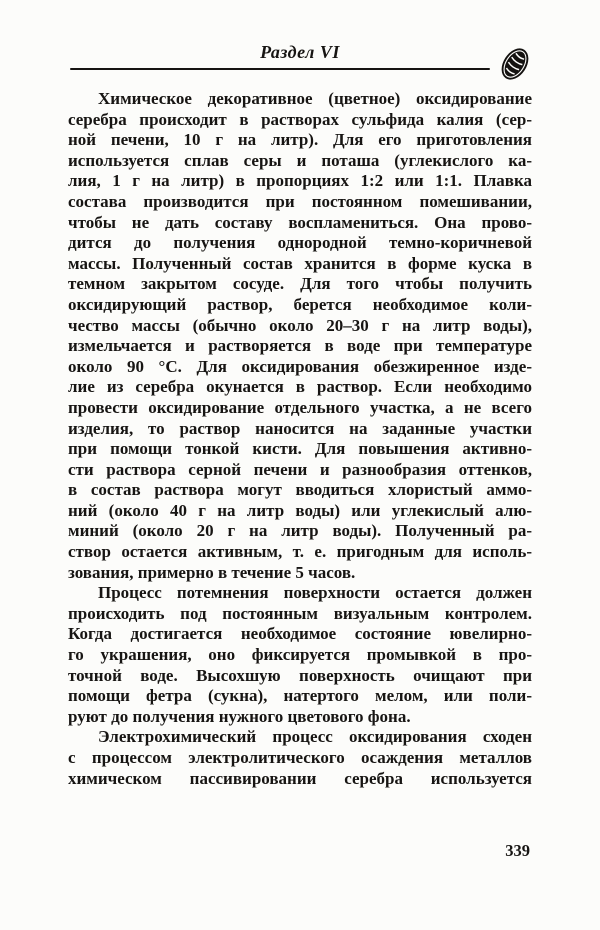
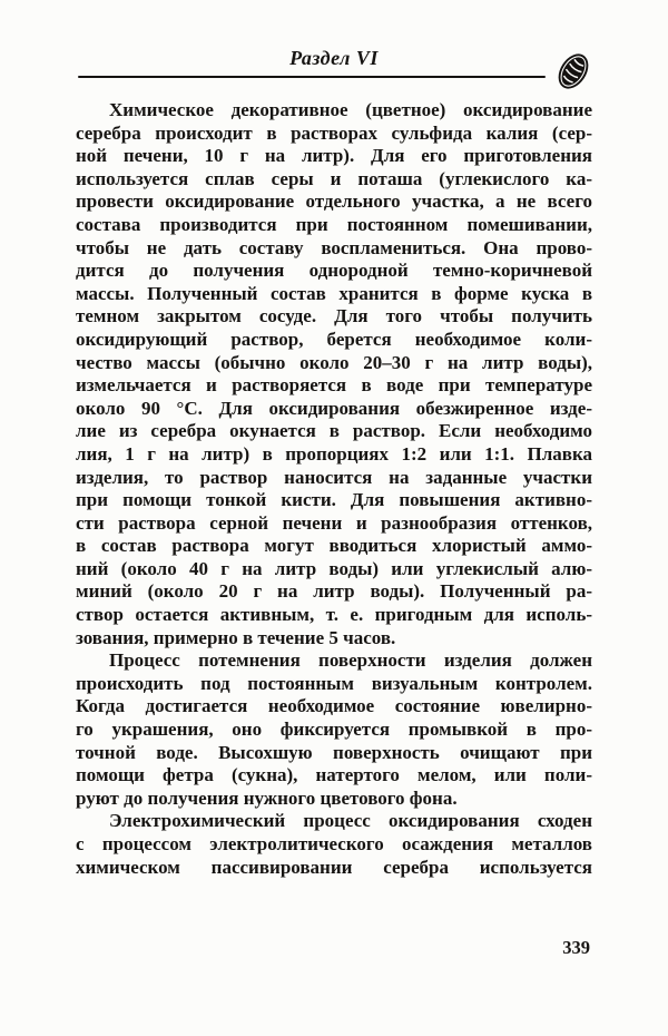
  Раздел VI
  Химическое декоративное (цветное) оксидирование
  серебра происходит в растворах сульфида калия (сер-
  ной печени, 10 г на литр). Для его приготовления
  используется сплав серы и поташа (углекислого ка-
- лия, 1 г на литр) в пропорциях 1:2 или 1:1. Плавка
+ провести оксидирование отдельного участка, а не всего
  состава производится при постоянном помешивании,
  чтобы не дать составу воспламениться. Она прово-
  дится до получения однородной темно-коричневой
  массы. Полученный состав хранится в форме куска в
  темном закрытом сосуде. Для того чтобы получить
  оксидирующий раствор, берется необходимое коли-
  чество массы (обычно около 20–30 г на литр воды),
  измельчается и растворяется в воде при температуре
  около 90 °С. Для оксидирования обезжиренное изде-
  лие из серебра окунается в раствор. Если необходимо
- провести оксидирование отдельного участка, а не всего
+ лия, 1 г на литр) в пропорциях 1:2 или 1:1. Плавка
  изделия, то раствор наносится на заданные участки
  при помощи тонкой кисти. Для повышения активно-
  сти раствора серной печени и разнообразия оттенков,
  в состав раствора могут вводиться хлористый аммо-
  ний (около 40 г на литр воды) или углекислый алю-
  миний (около 20 г на литр воды). Полученный ра-
  створ остается активным, т. е. пригодным для исполь-
  зования, примерно в течение 5 часов.
- Процесс потемнения поверхности остается должен
+ Процесс потемнения поверхности изделия должен
  происходить под постоянным визуальным контролем.
  Когда достигается необходимое состояние ювелирно-
  го украшения, оно фиксируется промывкой в про-
  точной воде. Высохшую поверхность очищают при
  помощи фетра (сукна), натертого мелом, или поли-
  руют до получения нужного цветового фона.
  Электрохимический процесс оксидирования сходен
  с процессом электролитического осаждения металлов
  химическом пассивировании серебра используется
  339
